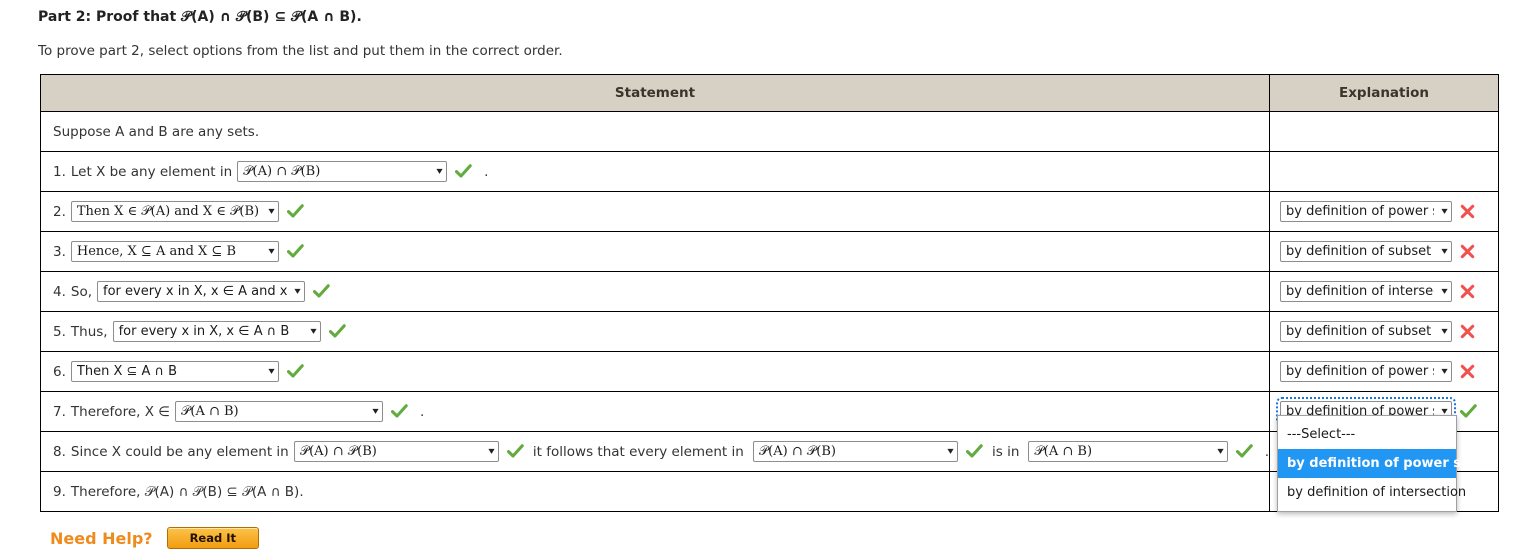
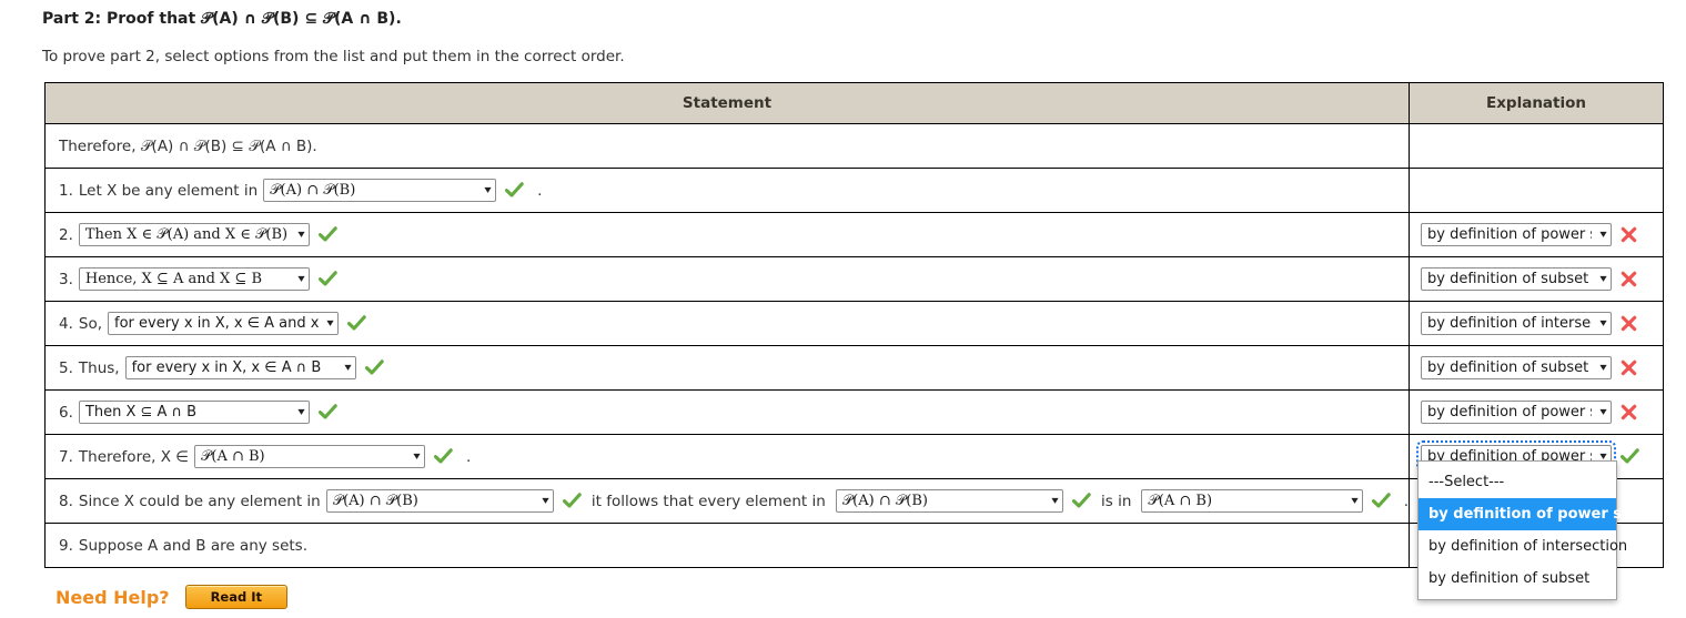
  Part 2: Proof that 𝒫(A) ∩ 𝒫(B) ⊆ 𝒫(A ∩ B).
  To prove part 2, select options from the list and put them in the correct order.
  Statement	Explanation
- Suppose A and B are any sets.
+ Therefore, 𝒫(A) ∩ 𝒫(B) ⊆ 𝒫(A ∩ B).
  1. Let X be any element in 𝒫(A) ∩ 𝒫(B) ▾ .
  2. Then X ∈ 𝒫(A) and X ∈ 𝒫(B) ▾	by definition of power ▾
  3. Hence, X ⊆ A and X ⊆ B ▾	by definition of subset ▾
  4. So, for every x in X, x ∈ A and x ▾	by definition of interse ▾
  5. Thus, for every x in X, x ∈ A ∩ B ▾	by definition of subset ▾
  6. Then X ⊆ A ∩ B ▾	by definition of power ▾
  7. Therefore, X ∈ 𝒫(A ∩ B) ▾ .	by definition of power ▾
  8. Since X could be any element in 𝒫(A) ∩ 𝒫(B) ▾ it follows that every element in 𝒫(A) ∩ 𝒫(B) ▾ is in 𝒫(A ∩ B) ▾ .
- 9. Therefore, 𝒫(A) ∩ 𝒫(B) ⊆ 𝒫(A ∩ B).
+ 9. Suppose A and B are any sets.
  ---Select---
  by definition of power set
  by definition of intersection
+ by definition of subset
  Need Help?
  Read It
